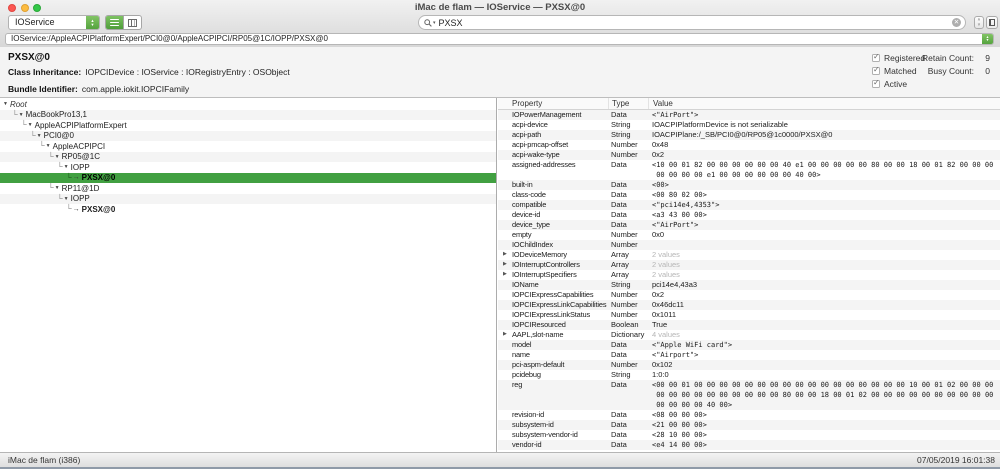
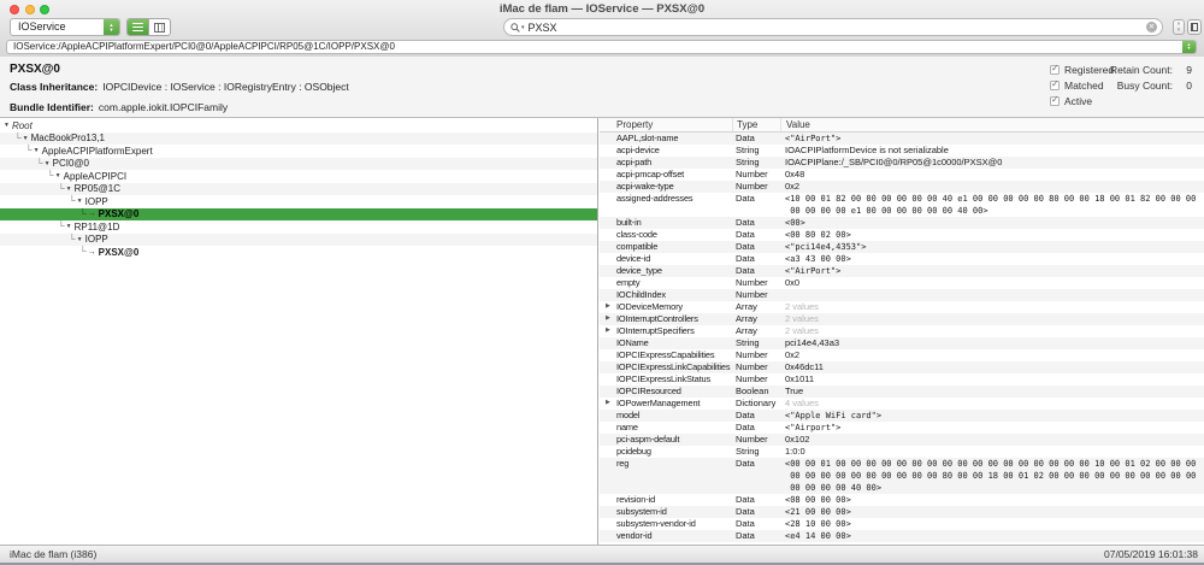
  iMac de flam — IOService — PXSX@0
  IOService
  PXSX
  IOService:/AppleACPIPlatformExpert/PCI0@0/AppleACPIPCI/RP05@1C/IOPP/PXSX@0
  PXSX@0
  Class Inheritance: IOPCIDevice : IOService : IORegistryEntry : OSObject
  Bundle Identifier: com.apple.iokit.IOPCIFamily
  ✓
  Registered
  ✓
  Matched
  ✓
  Active
  Retain Count:
  9
  Busy Count:
  0
  Root
  └
  MacBookPro13,1
  └
  AppleACPIPlatformExpert
  └
  PCI0@0
  └
  AppleACPIPCI
  └
  RP05@1C
  └
  IOPP
  └
  PXSX@0
  └
  RP11@1D
  └
  IOPP
  └
  PXSX@0
  Property
  Type
  Value
- IOPowerManagement
+ AAPL,slot-name
  Data
  <"AirPort">
  acpi-device
  String
  IOACPIPlatformDevice is not serializable
  acpi-path
  String
  IOACPIPlane:/_SB/PCI0@0/RP05@1c0000/PXSX@0
  acpi-pmcap-offset
  Number
  0x48
  acpi-wake-type
  Number
  0x2
  assigned-addresses
  Data
  <10 00 01 82 00 00 00 00 00 00 40 e1 00 00 00 00 00 80 00 00 18 00 01 82 00 00 00
  00 00 00 00 e1 00 00 00 00 00 00 40 00>
  built-in
  Data
  <00>
  class-code
  Data
  <00 80 02 00>
  compatible
  Data
  <"pci14e4,4353">
  device-id
  Data
  <a3 43 00 00>
  device_type
  Data
  <"AirPort">
  empty
  Number
  0x0
  IOChildIndex
  Number
  IODeviceMemory
  Array
  2 values
  IOInterruptControllers
  Array
  2 values
  IOInterruptSpecifiers
  Array
  2 values
  IOName
  String
  pci14e4,43a3
  IOPCIExpressCapabilities
  Number
  0x2
  IOPCIExpressLinkCapabilities
  Number
  0x46dc11
  IOPCIExpressLinkStatus
  Number
  0x1011
  IOPCIResourced
  Boolean
  True
- AAPL,slot-name
+ IOPowerManagement
  Dictionary
  4 values
  model
  Data
  <"Apple WiFi card">
  name
  Data
  <"Airport">
  pci-aspm-default
  Number
  0x102
  pcidebug
  String
  1:0:0
  reg
  Data
  <00 00 01 00 00 00 00 00 00 00 00 00 00 00 00 00 00 00 00 00 10 00 01 02 00 00 00
  00 00 00 00 00 00 00 00 00 00 80 00 00 18 00 01 02 00 00 00 00 00 00 00 00 00 00
  00 00 00 00 40 00>
  revision-id
  Data
  <08 00 00 00>
  subsystem-id
  Data
  <21 00 00 00>
  subsystem-vendor-id
  Data
  <28 10 00 00>
  vendor-id
  Data
  <e4 14 00 00>
  iMac de flam (i386)
  07/05/2019 16:01:38
